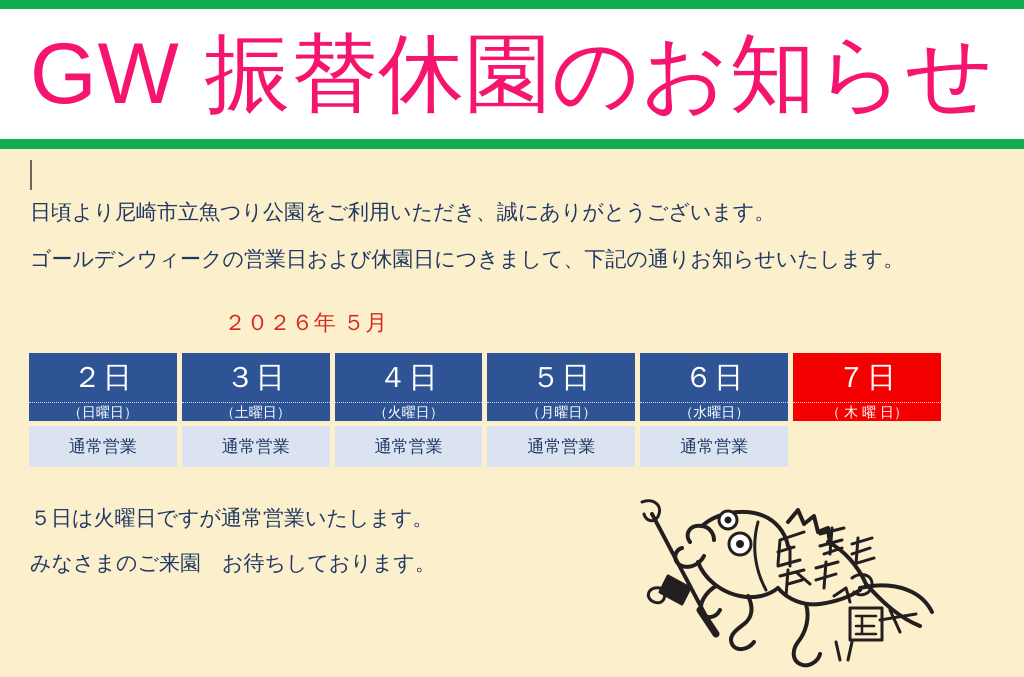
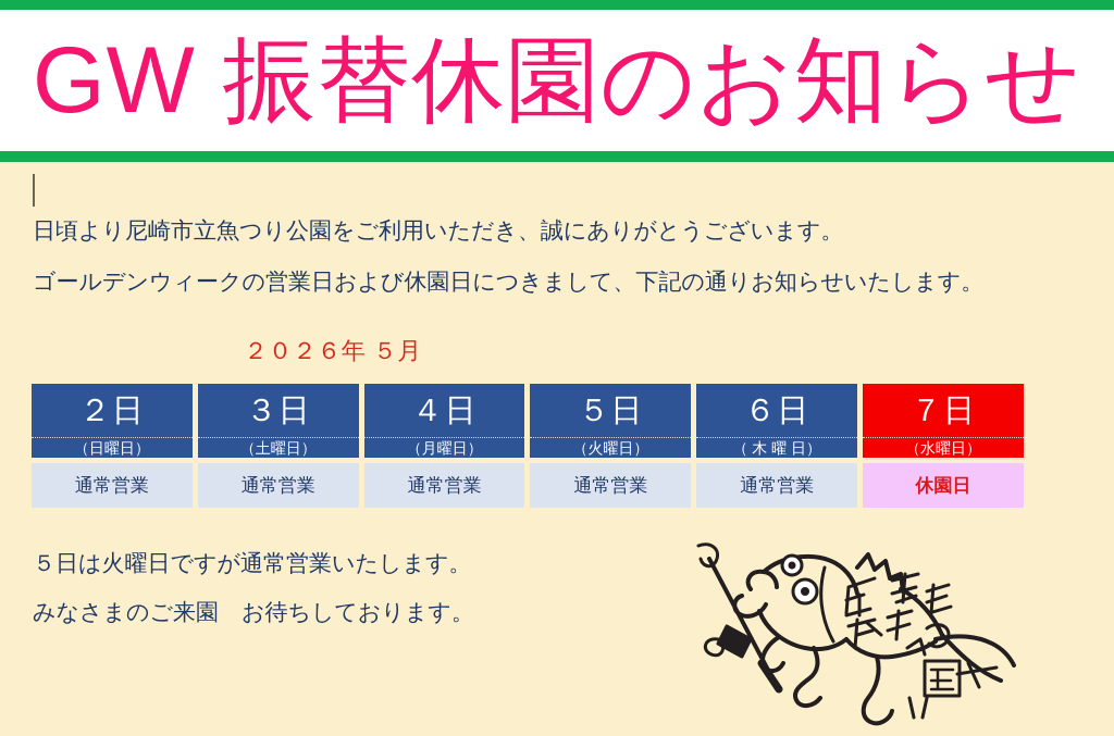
  GW 振替休園のお知らせ
  日頃より尼崎市立魚つり公園をご利用いただき、誠にありがとうございます。
  ゴールデンウィークの営業日および休園日につきまして、下記の通りお知らせいたします。
  ２０２６年 ５月
  ２日
  （日曜日）
  通常営業
  ３日
  （土曜日）
  通常営業
  ４日
- （火曜日）
+ （月曜日）
  通常営業
  ５日
- （月曜日）
+ （火曜日）
  通常営業
  ６日
- （水曜日）
+ （ 木 曜 日）
  通常営業
  ７日
- （ 木 曜 日）
+ （水曜日）
+ 休園日
  ５日は火曜日ですが通常営業いたします。
  みなさまのご来園 お待ちしております。
